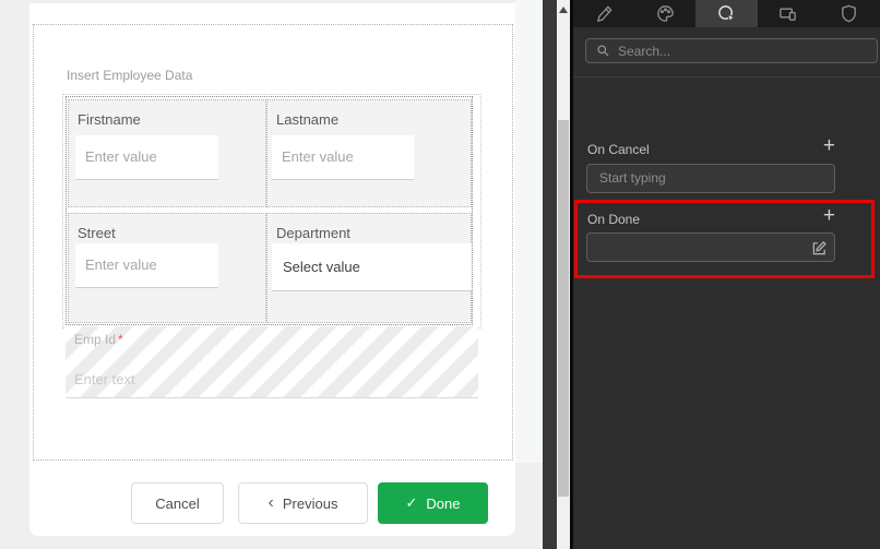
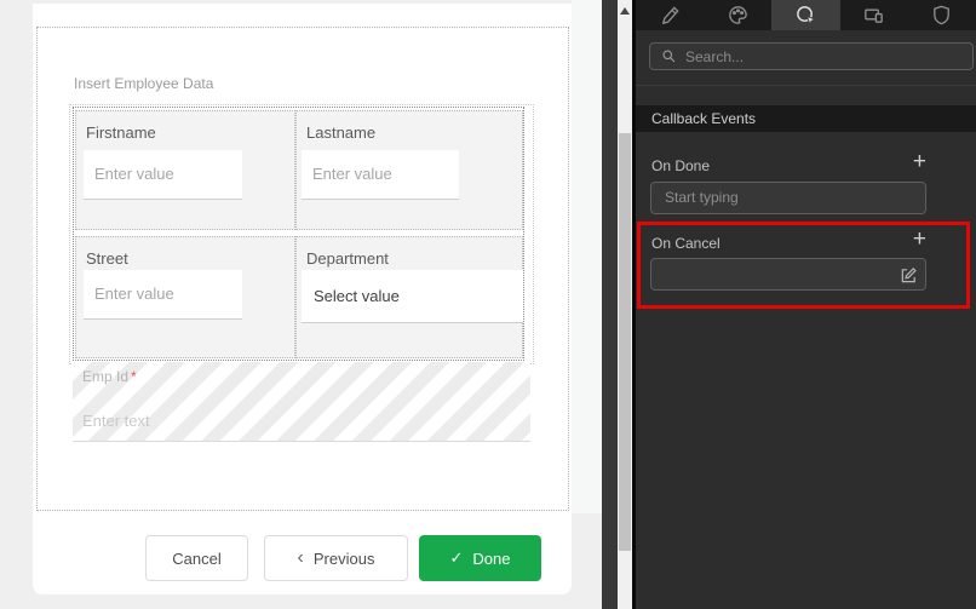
  Insert Employee Data
  Firstname
  Enter value
  Lastname
  Enter value
  Street
  Enter value
  Department
  Select value
  Emp Id *
  Enter text
  Cancel
  ‹
  Previous
  ✓
  Done
  Search...
+ Callback Events
- On Cancel
+ On Done
  +
  Start typing
- On Done
+ On Cancel
  +
